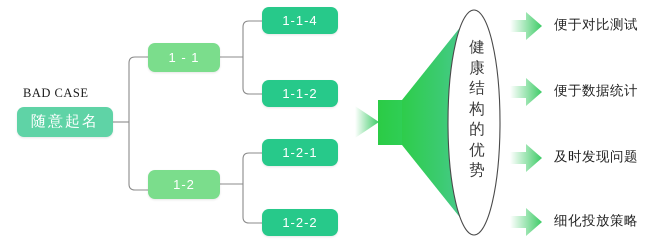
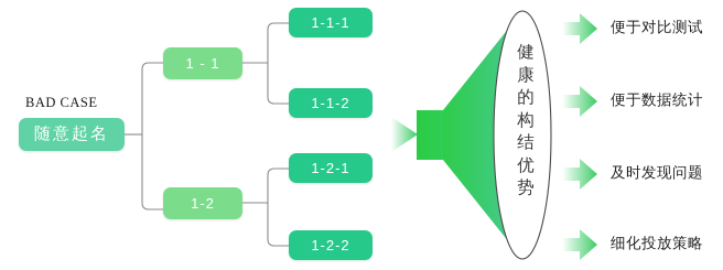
  BAD CASE
  随意起名
  1 - 1
  1-2
- 1-1-4
+ 1-1-1
  1-1-2
  1-2-1
  1-2-2
  健
  康
- 结
+ 的
  构
- 的
+ 结
  优
  势
  便于对比测试
  便于数据统计
  及时发现问题
  细化投放策略
